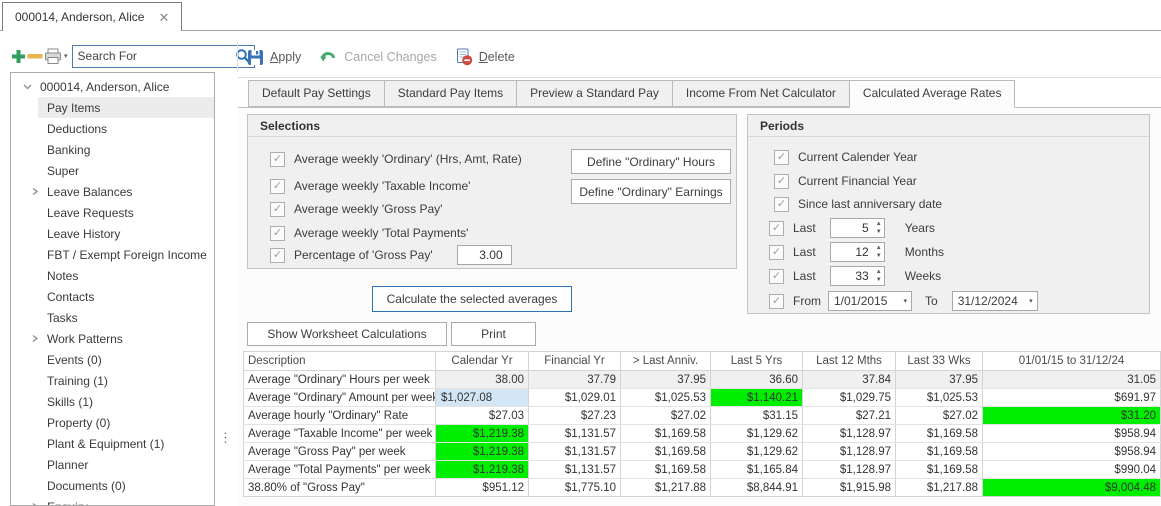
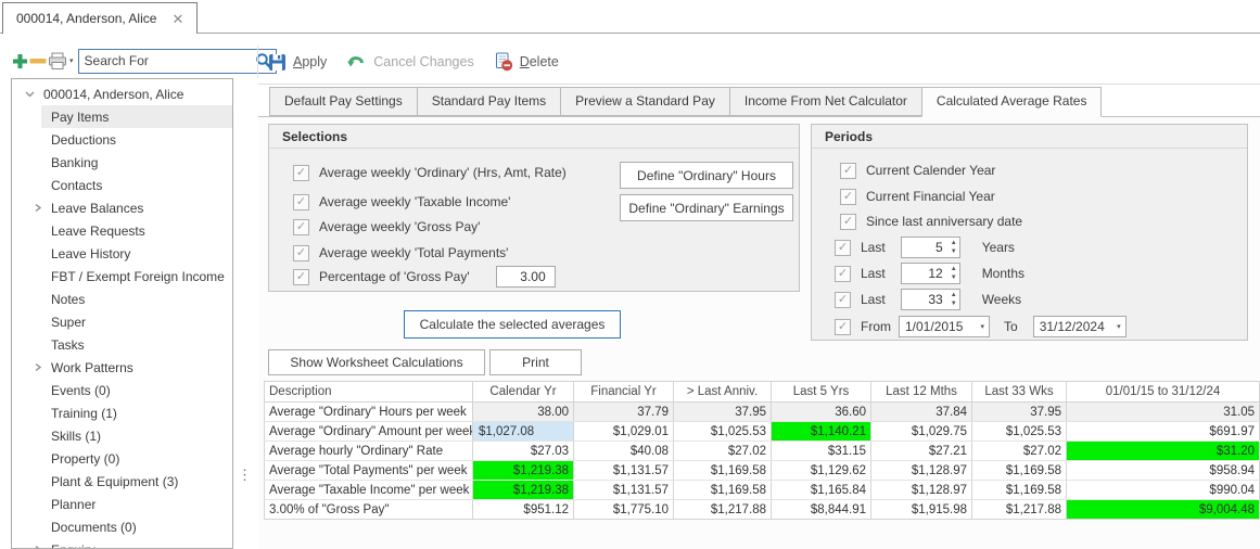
  000014, Anderson, Alice
  ✕
  Search For
  000014, Anderson, Alice
  Pay Items
  Deductions
  Banking
- Super
+ Contacts
  Leave Balances
  Leave Requests
  Leave History
  FBT / Exempt Foreign Income
  Notes
- Contacts
+ Super
  Tasks
  Work Patterns
  Events (0)
  Training (1)
  Skills (1)
  Property (0)
- Plant & Equipment (1)
+ Plant & Equipment (3)
  Planner
  Documents (0)
  ⋮
  Apply
  Cancel Changes
  Delete
  Default Pay Settings
  Standard Pay Items
  Preview a Standard Pay
  Income From Net Calculator
  Calculated Average Rates
  Selections
  ✓
  Average weekly 'Ordinary' (Hrs, Amt, Rate)
  ✓
  Average weekly 'Taxable Income'
  ✓
  Average weekly 'Gross Pay'
  ✓
  Average weekly 'Total Payments'
  ✓
  Percentage of 'Gross Pay'
  3.00
  Define "Ordinary" Hours
  Define "Ordinary" Earnings
  Periods
  ✓
  Current Calender Year
  ✓
  Current Financial Year
  ✓
  Since last anniversary date
  ✓
  Last
  5
  Years
  ✓
  Last
  12
  Months
  ✓
  Last
  33
  Weeks
  ✓
  From
  1/01/2015
  To
  31/12/2024
  Calculate the selected averages
  Show Worksheet Calculations
  Print
  Description	Calendar Yr	Financial Yr	> Last Anniv.	Last 5 Yrs	Last 12 Mths	Last 33 Wks	01/01/15 to 31/12/24
  Average "Ordinary" Hours per week	38.00	37.79	37.95	36.60	37.84	37.95	31.05
  Average "Ordinary" Amount per wee	$1,027.08	$1,029.01	$1,025.53	$1,140.21	$1,029.75	$1,025.53	$691.97
- Average hourly "Ordinary" Rate	$27.03	$27.23	$27.02	$31.15	$27.21	$27.02	$31.20
+ Average hourly "Ordinary" Rate	$27.03	$40.08	$27.02	$31.15	$27.21	$27.02	$31.20
- Average "Taxable Income" per week	$1,219.38	$1,131.57	$1,169.58	$1,129.62	$1,128.97	$1,169.58	$958.94
+ Average "Total Payments" per week	$1,219.38	$1,131.57	$1,169.58	$1,129.62	$1,128.97	$1,169.58	$958.94
- Average "Gross Pay" per week	$1,219.38	$1,131.57	$1,169.58	$1,129.62	$1,128.97	$1,169.58	$958.94
- Average "Total Payments" per week	$1,219.38	$1,131.57	$1,169.58	$1,165.84	$1,128.97	$1,169.58	$990.04
+ Average "Taxable Income" per week	$1,219.38	$1,131.57	$1,169.58	$1,165.84	$1,128.97	$1,169.58	$990.04
- 38.80% of "Gross Pay"	$951.12	$1,775.10	$1,217.88	$8,844.91	$1,915.98	$1,217.88	$9,004.48
+ 3.00% of "Gross Pay"	$951.12	$1,775.10	$1,217.88	$8,844.91	$1,915.98	$1,217.88	$9,004.48
